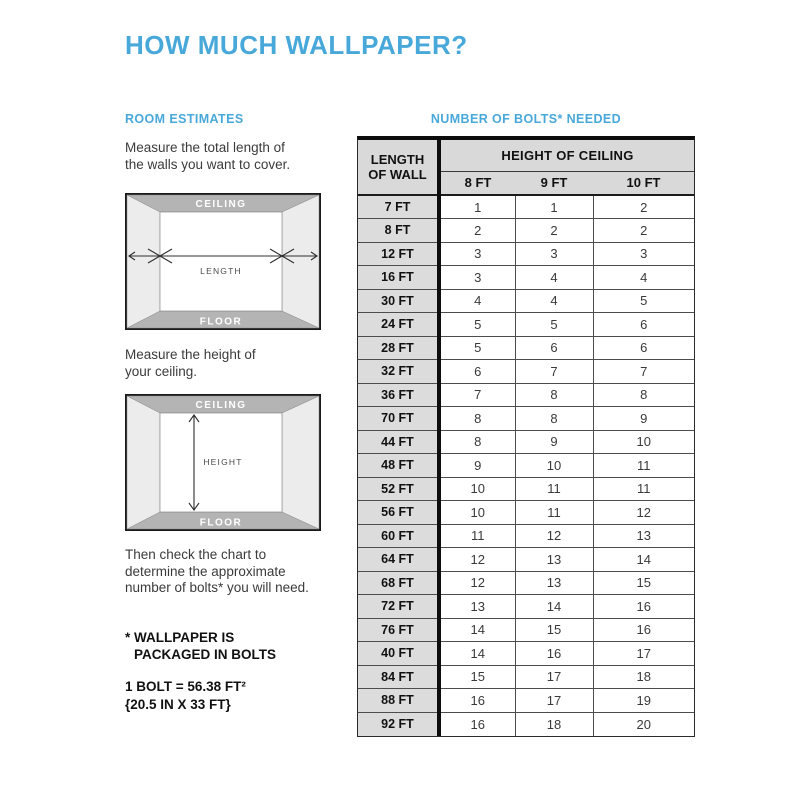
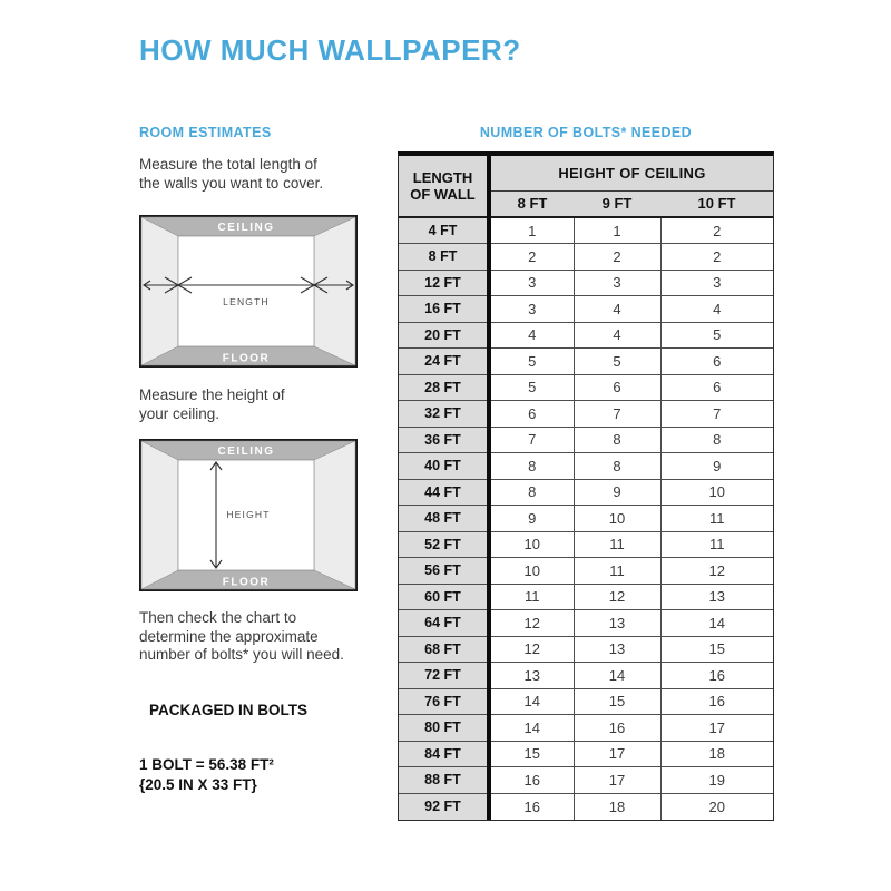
  HOW MUCH WALLPAPER?
  ROOM ESTIMATES
  NUMBER OF BOLTS* NEEDED
  Measure the total length of
  the walls you want to cover.
  CEILING
  FLOOR
  LENGTH
  Measure the height of
  your ceiling.
  CEILING
  FLOOR
  HEIGHT
  Then check the chart to
  determine the approximate
  number of bolts* you will need.
- * WALLPAPER IS
  PACKAGED IN BOLTS
  1 BOLT = 56.38 FT²
  {20.5 IN X 33 FT}
  LENGTH OF WALL	HEIGHT OF CEILING
  8 FT	9 FT	10 FT
- 7 FT	1	1	2
+ 4 FT	1	1	2
  8 FT	2	2	2
  12 FT	3	3	3
  16 FT	3	4	4
- 30 FT	4	4	5
+ 20 FT	4	4	5
  24 FT	5	5	6
  28 FT	5	6	6
  32 FT	6	7	7
  36 FT	7	8	8
- 70 FT	8	8	9
+ 40 FT	8	8	9
  44 FT	8	9	10
  48 FT	9	10	11
  52 FT	10	11	11
  56 FT	10	11	12
  60 FT	11	12	13
  64 FT	12	13	14
  68 FT	12	13	15
  72 FT	13	14	16
  76 FT	14	15	16
- 40 FT	14	16	17
+ 80 FT	14	16	17
  84 FT	15	17	18
  88 FT	16	17	19
  92 FT	16	18	20
